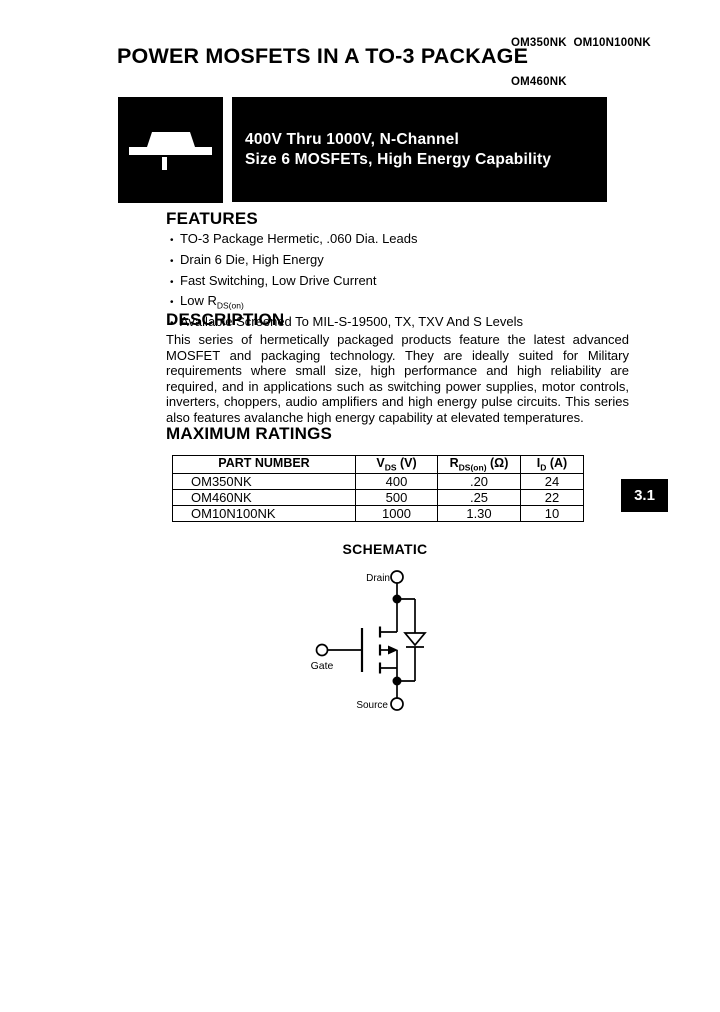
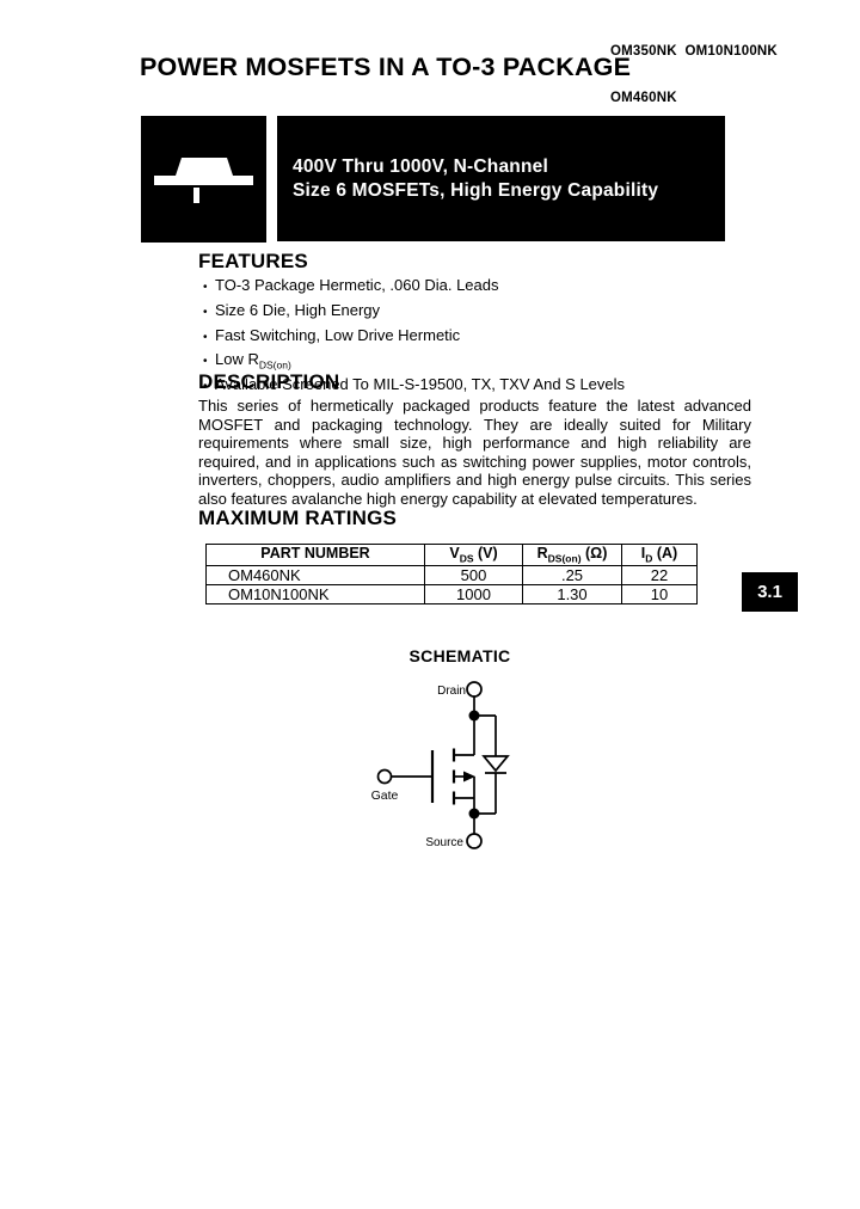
  OM350NK OM10N100NK
  OM460NK
  POWER MOSFETS IN A TO-3 PACKAGE
  400V Thru 1000V, N-Channel
  Size 6 MOSFETs, High Energy Capability
  FEATURES
  • TO-3 Package Hermetic, .060 Dia. Leads
- • Drain 6 Die, High Energy
+ • Size 6 Die, High Energy
- • Fast Switching, Low Drive Current
+ • Fast Switching, Low Drive Hermetic
  • Low RDS(on)
  • Available Screened To MIL-S-19500, TX, TXV And S Levels
  DESCRIPTION
  This series of hermetically packaged products feature the latest advanced MOSFET and packaging technology. They are ideally suited for Military requirements where small size, high performance and high reliability are required, and in applications such as switching power supplies, motor controls, inverters, choppers, audio amplifiers and high energy pulse circuits. This series also features avalanche high energy capability at elevated temperatures.
  MAXIMUM RATINGS
  PART NUMBER	VDS (V)	RDS(on) (Ω)	ID (A)
- OM350NK	400	.20	24
  OM460NK	500	.25	22
  OM10N100NK	1000	1.30	10
  3.1
  SCHEMATIC
  Drain
  Gate
  Source
